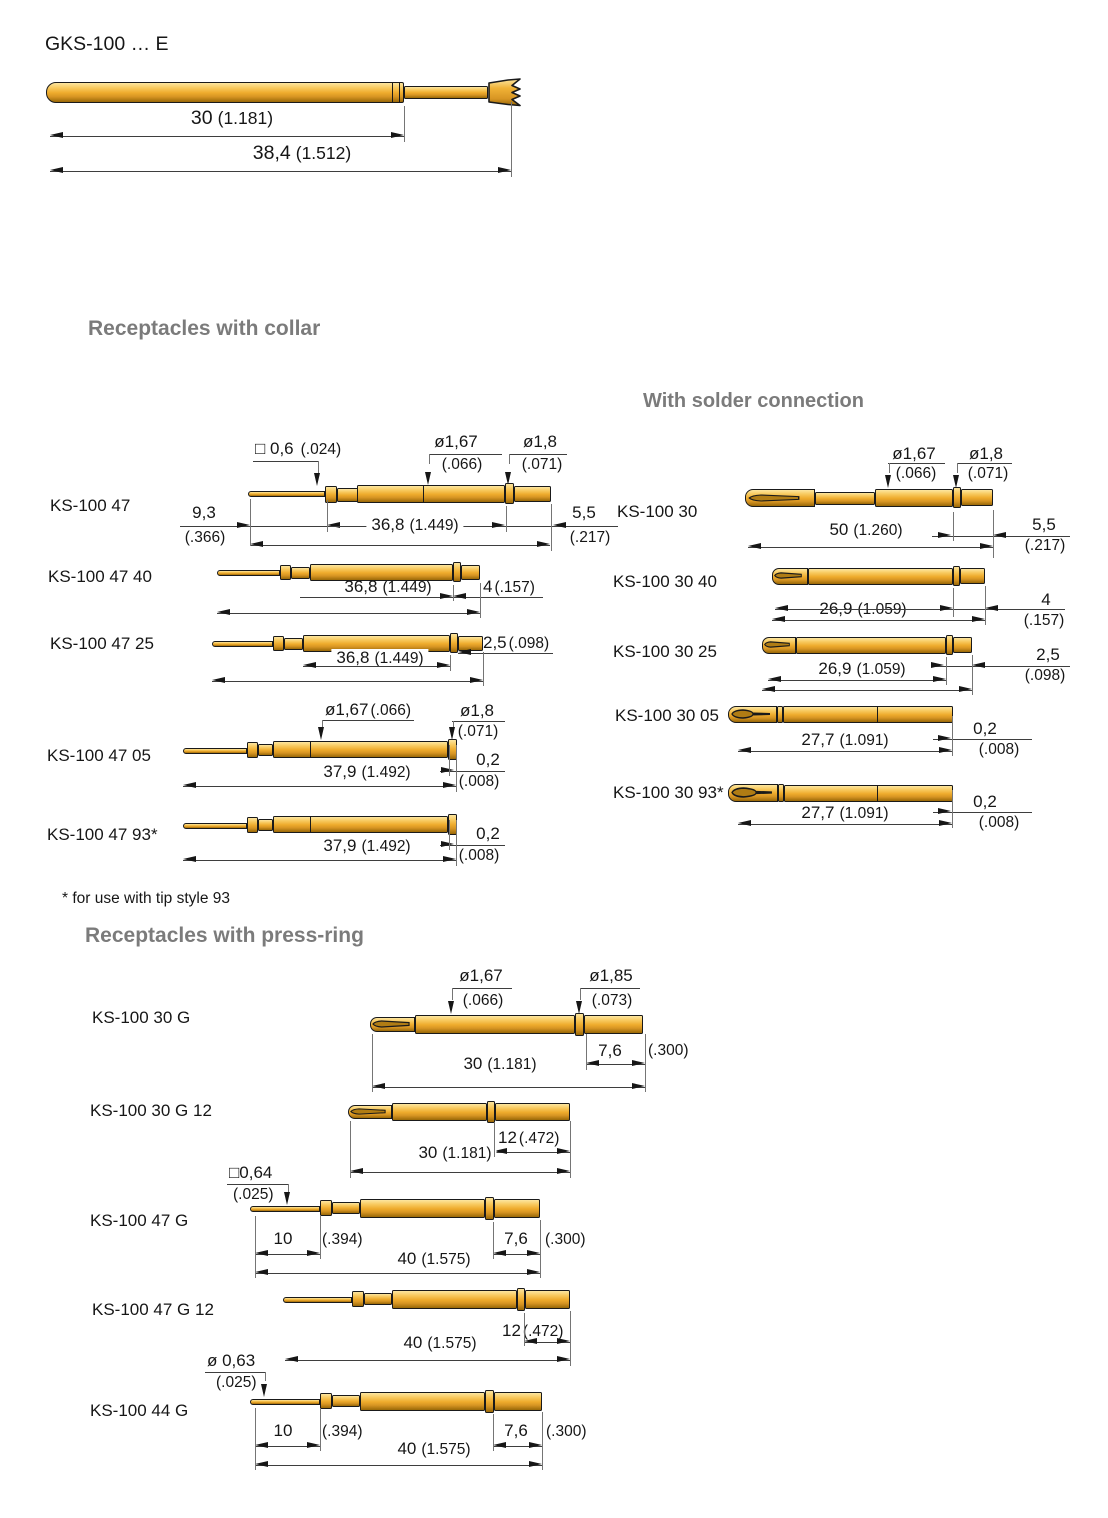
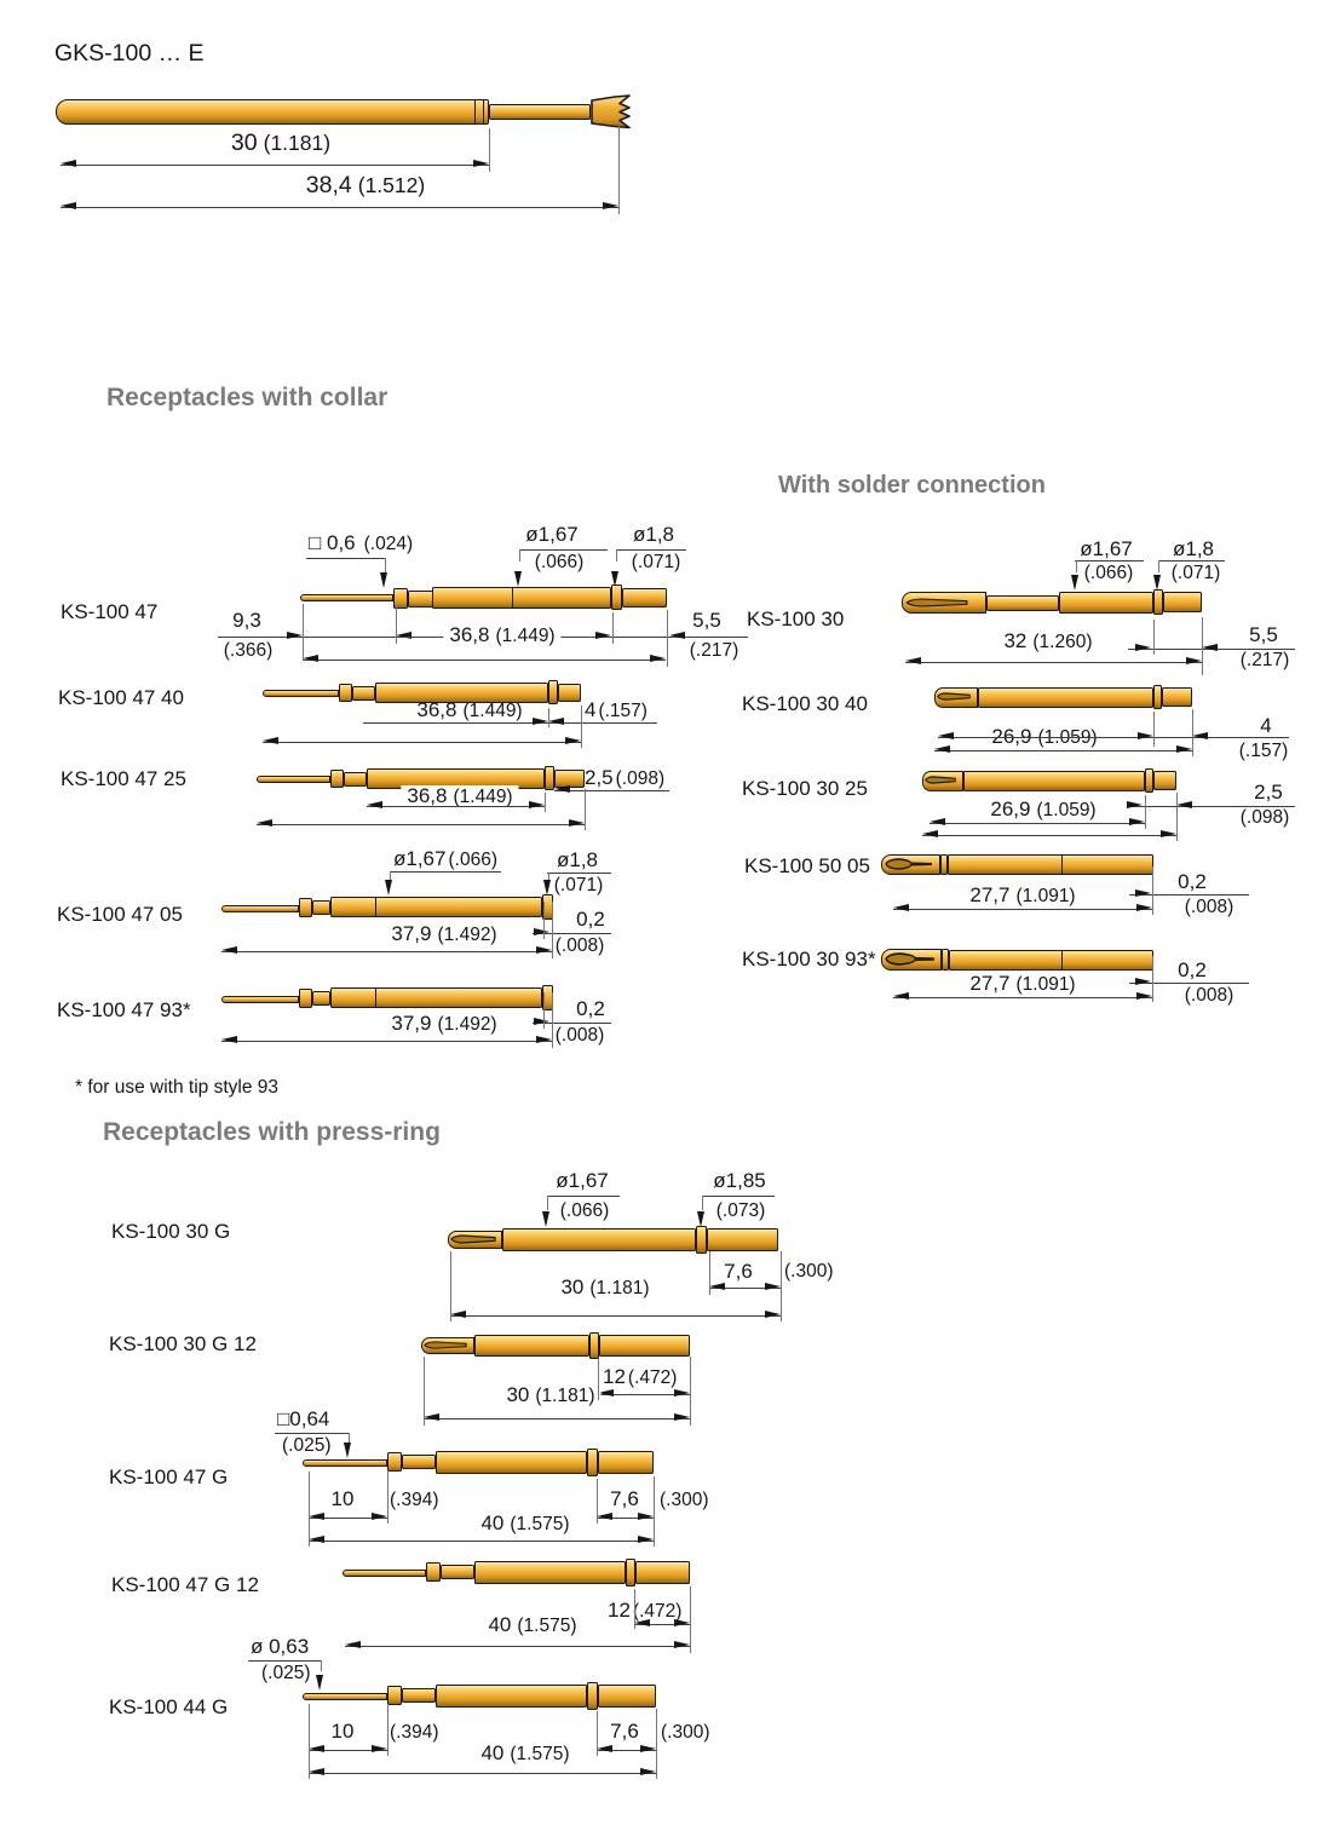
  GKS-100 … E
  30
  (1.181)
  38,4
  (1.512)
  Receptacles with collar
  With solder connection
  KS-100 47
  □ 0,6
  (.024)
  ø1,67
  (.066)
  ø1,8
  (.071)
  9,3
  (.366)
  36,8
  (1.449)
  5,5
  (.217)
  KS-100 47 40
  36,8
  (1.449)
  4
  (.157)
  KS-100 47 25
  2,5
  (.098)
  36,8
  (1.449)
  KS-100 47 05
  ø1,67
  (.066)
  ø1,8
  (.071)
  37,9
  (1.492)
  0,2
  (.008)
  KS-100 47 93*
  37,9
  (1.492)
  0,2
  (.008)
  KS-100 30
  ø1,67
  (.066)
  ø1,8
  (.071)
- 50
+ 32
  (1.260)
  5,5
  (.217)
  KS-100 30 40
  26,9
  (1.059)
  4
  (.157)
  KS-100 30 25
  2,5
  (.098)
  26,9
  (1.059)
- KS-100 30 05
+ KS-100 50 05
  27,7
  (1.091)
  0,2
  (.008)
  KS-100 30 93*
  27,7
  (1.091)
  0,2
  (.008)
  * for use with tip style 93
  Receptacles with press-ring
  KS-100 30 G
  ø1,67
  (.066)
  ø1,85
  (.073)
  7,6
  (.300)
  30
  (1.181)
  KS-100 30 G 12
  12
  (.472)
  30
  (1.181)
  KS-100 47 G
  □0,64
  (.025)
  10
  (.394)
  7,6
  (.300)
  40
  (1.575)
  KS-100 47 G 12
  12
  (.472)
  40
  (1.575)
  ø 0,63
  (.025)
  KS-100 44 G
  10
  (.394)
  7,6
  (.300)
  40
  (1.575)
